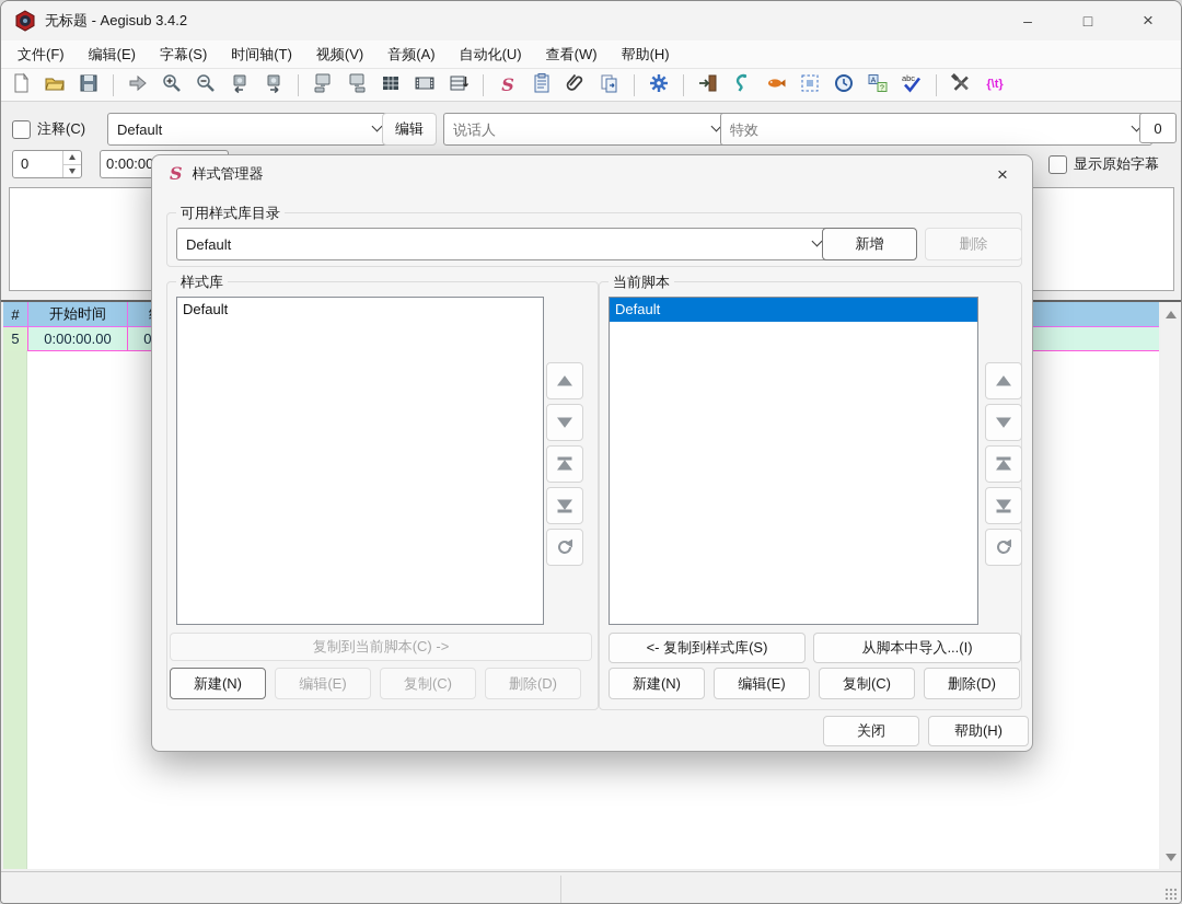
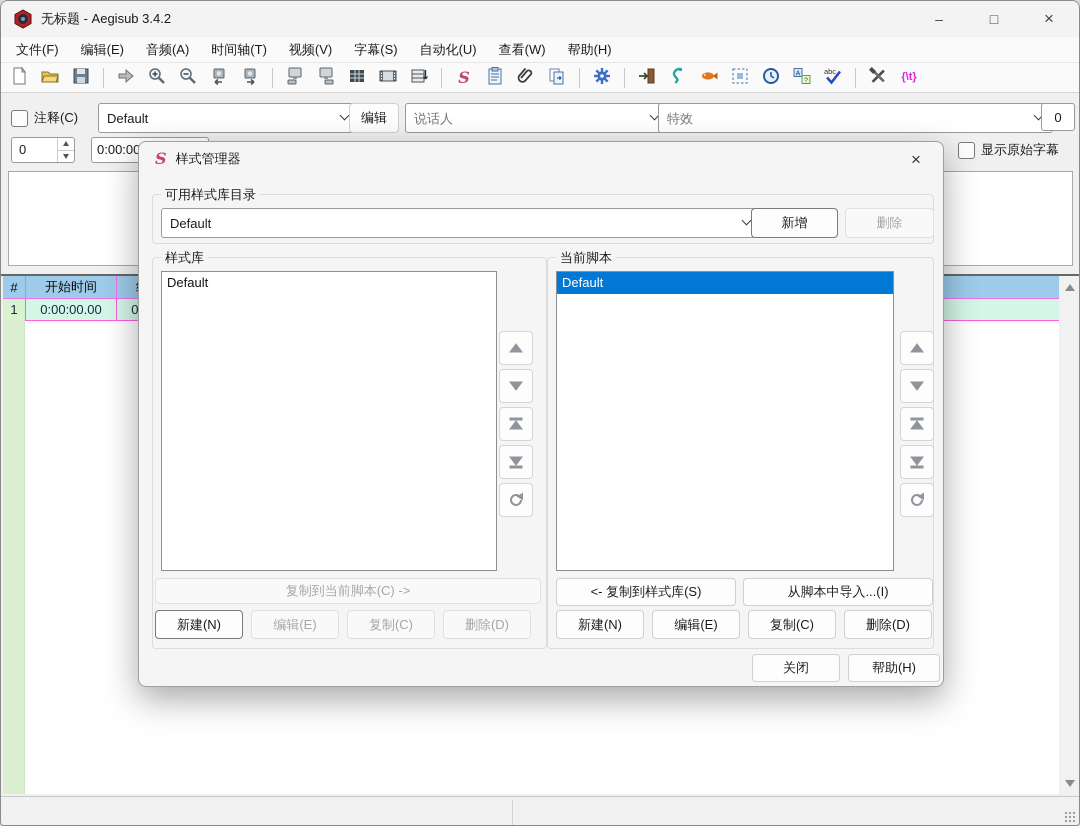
  无标题 - Aegisub 3.4.2
  –
  □
  ×
  文件(F)
  编辑(E)
- 字幕(S)
+ 音频(A)
  时间轴(T)
  视频(V)
- 音频(A)
+ 字幕(S)
  自动化(U)
  查看(W)
  帮助(H)
  S
  abc
  {\t}
  注释(C)
  Default
  编辑
  说话人
  特效
  0
  0
  0:00:00
  显示原始字幕
  #
  开始时间
- 5
+ 1
  0:00:00.00
  S
  样式管理器
  ×
  可用样式库目录
  Default
  新增
  删除
  样式库
  Default
  复制到当前脚本(C) ->
  新建(N)
  编辑(E)
  复制(C)
  删除(D)
  当前脚本
  Default
  <- 复制到样式库(S)
  从脚本中导入...(I)
  新建(N)
  编辑(E)
  复制(C)
  删除(D)
  关闭
  帮助(H)
